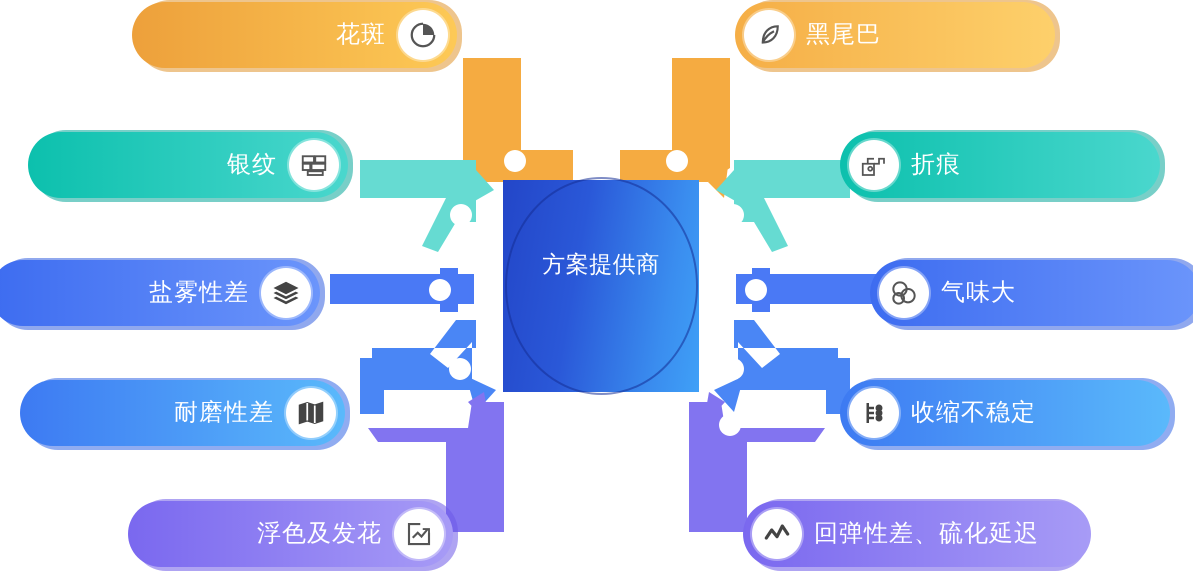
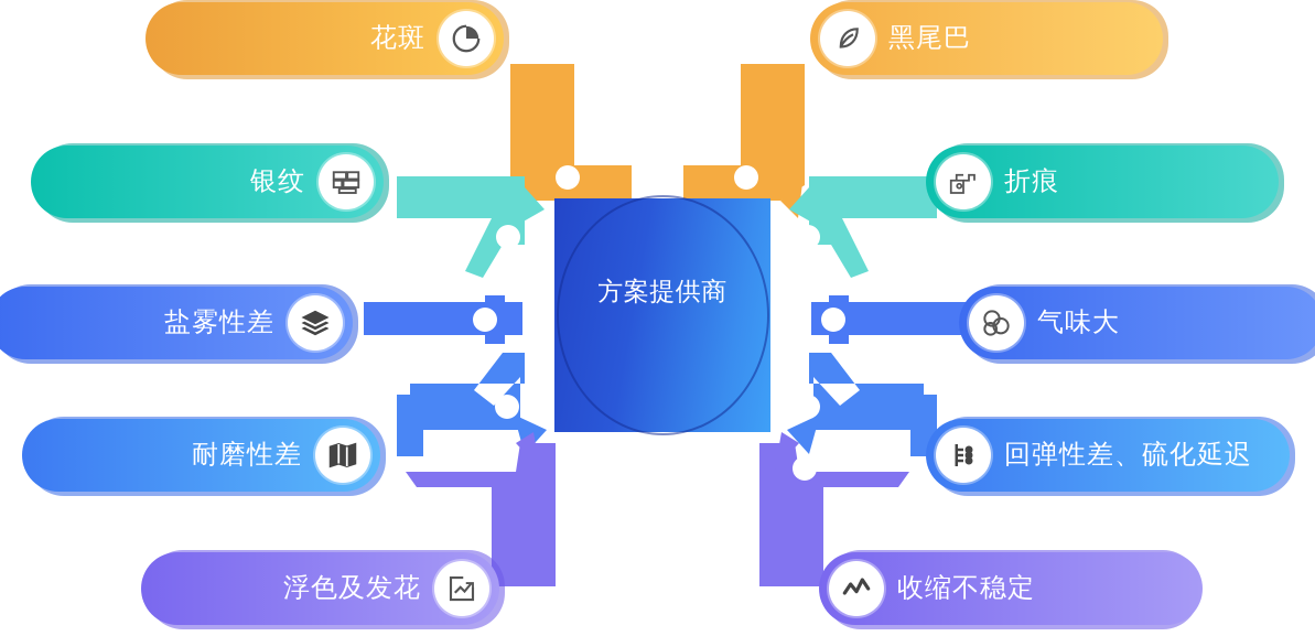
  方案提供商
  花斑
  黑尾巴
  银纹
  折痕
  盐雾性差
  气味大
  耐磨性差
- 收缩不稳定
+ 回弹性差、硫化延迟
  浮色及发花
- 回弹性差、硫化延迟
+ 收缩不稳定
